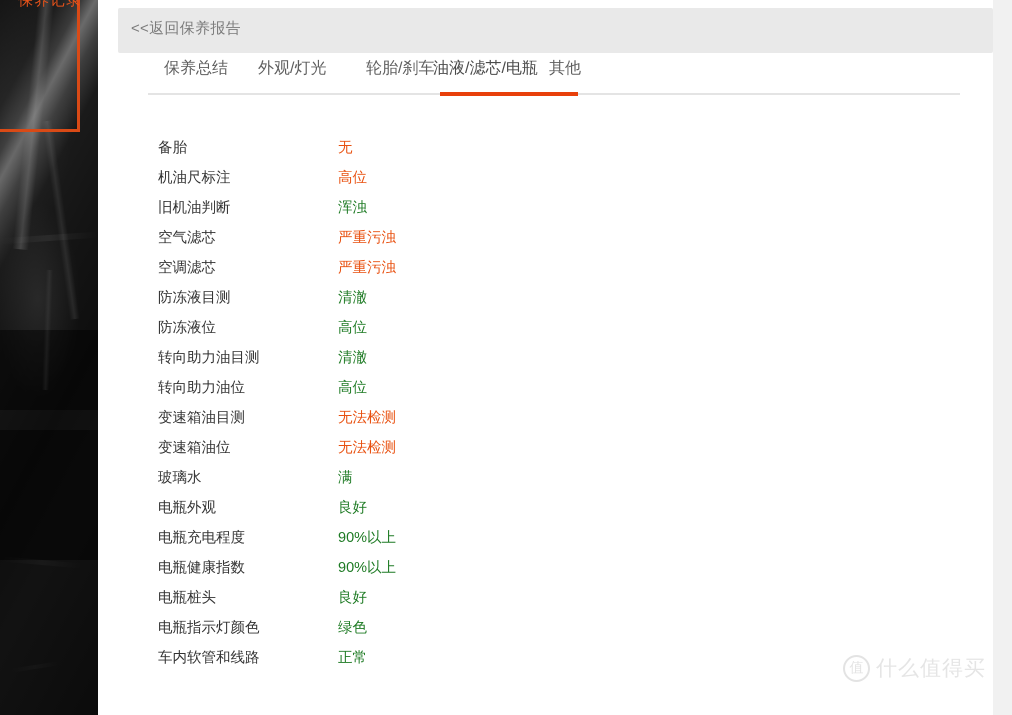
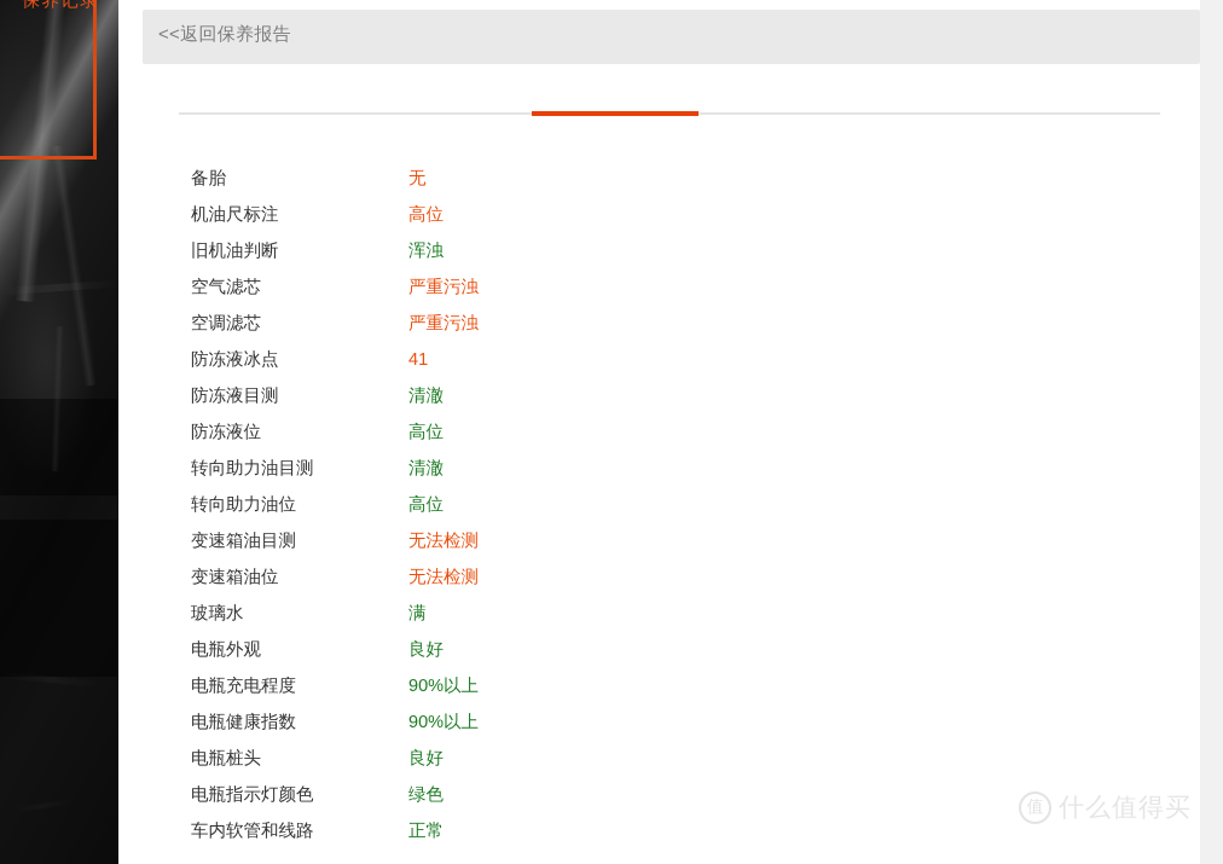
  保养记录
  <<返回保养报告
- 保养总结
- 外观/灯光
- 轮胎/刹车
- 油液/滤芯/电瓶
- 其他
  备胎
  无
  机油尺标注
  高位
  旧机油判断
  浑浊
  空气滤芯
  严重污浊
  空调滤芯
  严重污浊
+ 防冻液冰点
+ 41
  防冻液目测
  清澈
  防冻液位
  高位
  转向助力油目测
  清澈
  转向助力油位
  高位
  变速箱油目测
  无法检测
  变速箱油位
  无法检测
  玻璃水
  满
  电瓶外观
  良好
  电瓶充电程度
  90%以上
  电瓶健康指数
  90%以上
  电瓶桩头
  良好
  电瓶指示灯颜色
  绿色
  车内软管和线路
  正常
  值
  什么值得买
